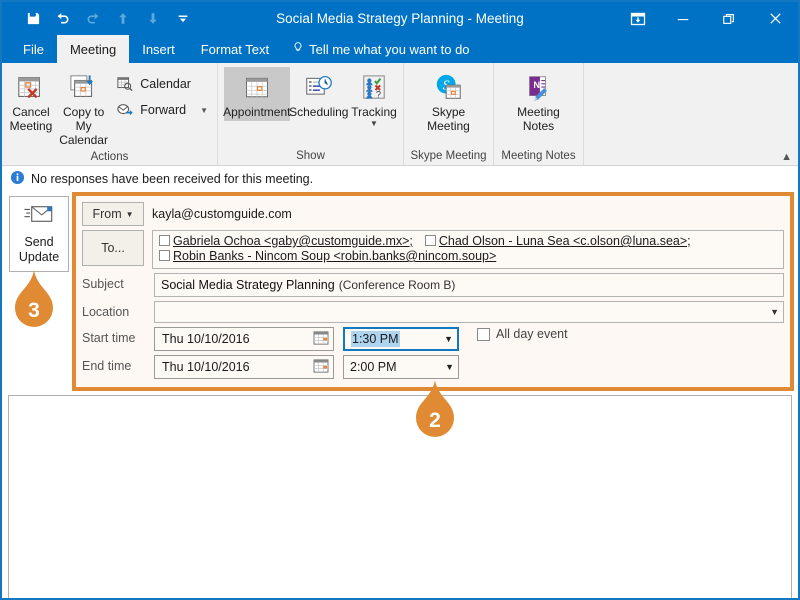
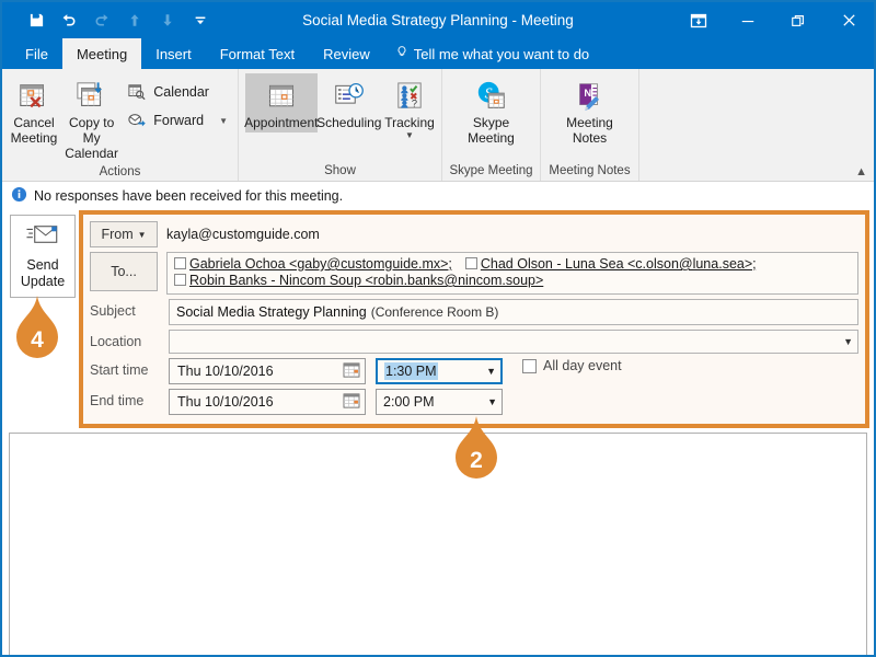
  Social Media Strategy Planning - Meeting
  File
  Meeting
  Insert
  Format Text
+ Review
  Tell me what you want to do
  Cancel
  Meeting
  Copy to My
  Calendar
  Calendar
  Forward
  ▼
  Actions
  Appointment
  Scheduling
  ?
  Tracking
  ▼
  Show
  Skype
  Meeting
  Skype Meeting
  N
  Meeting
  Notes
  Meeting Notes
  ▲
  No responses have been received for this meeting.
  Send
  Update
  From
  ▼
  kayla@customguide.com
  To...
  Gabriela Ochoa <gaby@customguide.mx>; Chad Olson - Luna Sea <c.olson@luna.sea>;
  Robin Banks - Nincom Soup <robin.banks@nincom.soup>
  Subject
  Social Media Strategy Planning
  (Conference Room B)
  Location
  ▼
  Start time
  Thu 10/10/2016
  1:30 PM
  ▼
  All day event
  End time
  Thu 10/10/2016
  2:00 PM
  ▼
- 3
+ 4
  2
